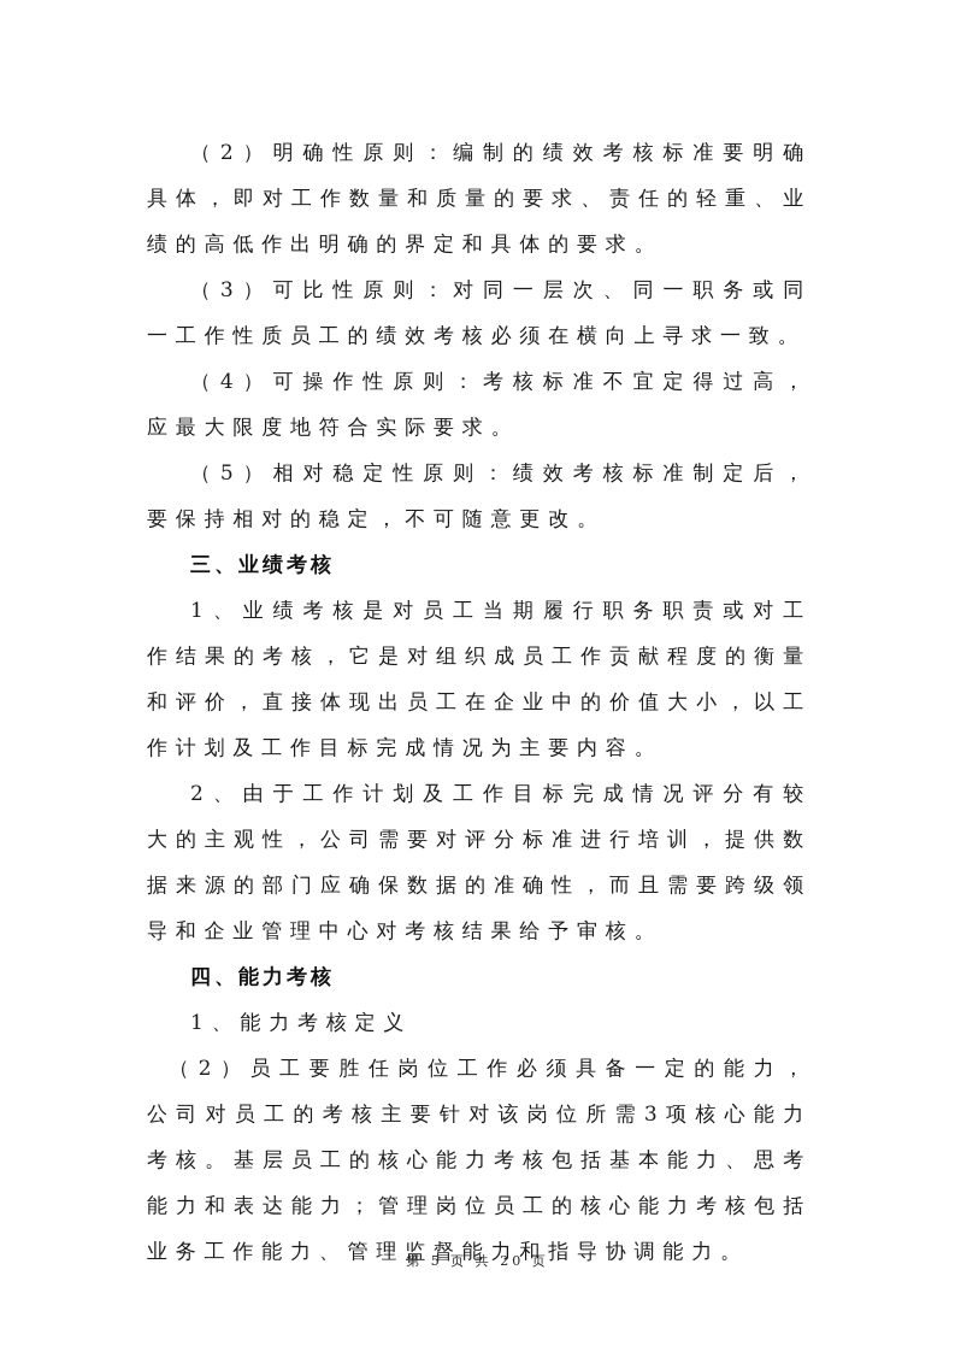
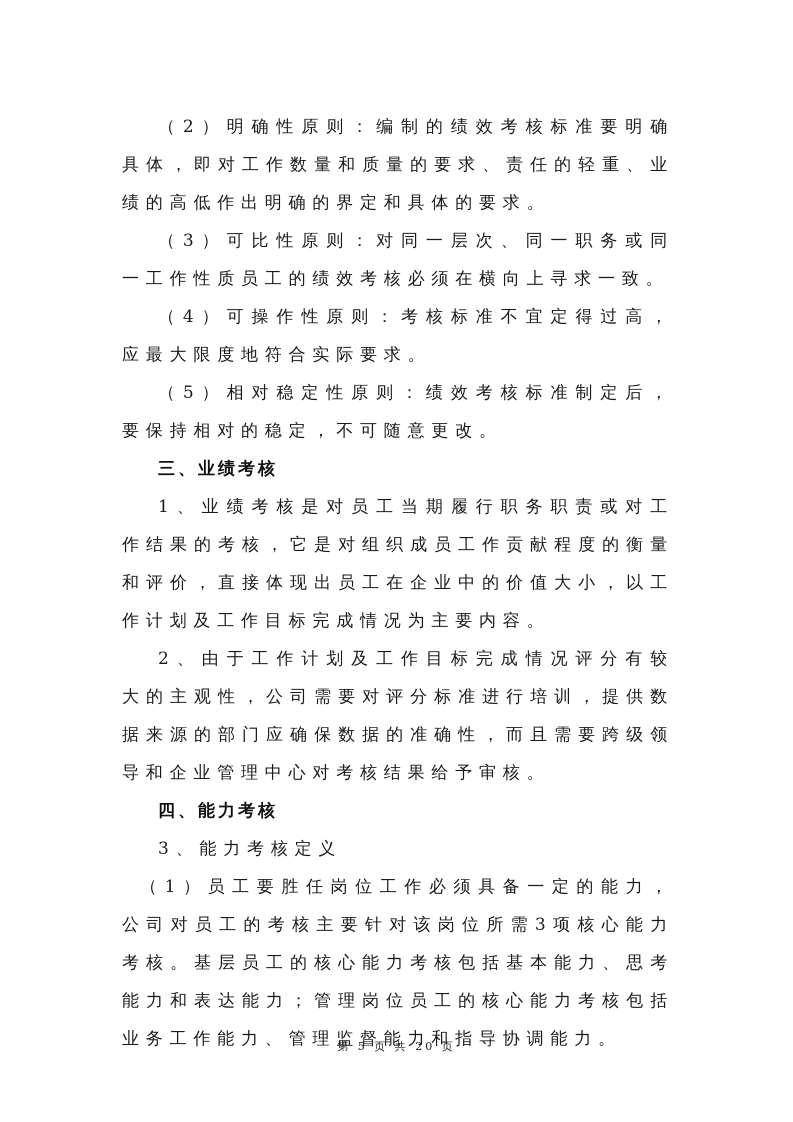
  （2）明确性原则：编制的绩效考核标准要明确具体，即对工作数量和质量的要求、责任的轻重、业绩的高低作出明确的界定和具体的要求。
  （3）可比性原则：对同一层次、同一职务或同一工作性质员工的绩效考核必须在横向上寻求一致。
  （4）可操作性原则：考核标准不宜定得过高，应最大限度地符合实际要求。
  （5）相对稳定性原则：绩效考核标准制定后，要保持相对的稳定，不可随意更改。
  三、业绩考核
  1、业绩考核是对员工当期履行职务职责或对工作结果的考核，它是对组织成员工作贡献程度的衡量和评价，直接体现出员工在企业中的价值大小，以工作计划及工作目标完成情况为主要内容。
  2、由于工作计划及工作目标完成情况评分有较大的主观性，公司需要对评分标准进行培训，提供数据来源的部门应确保数据的准确性，而且需要跨级领导和企业管理中心对考核结果给予审核。
  四、能力考核
- 1、能力考核定义
+ 3、能力考核定义
- （2）员工要胜任岗位工作必须具备一定的能力，公司对员工的考核主要针对该岗位所需3项核心能力考核。基层员工的核心能力考核包括基本能力、思考能力和表达能力；管理岗位员工的核心能力考核包括业务工作能力、管理监督能力和指导协调能力。
+ （1）员工要胜任岗位工作必须具备一定的能力，公司对员工的考核主要针对该岗位所需3项核心能力考核。基层员工的核心能力考核包括基本能力、思考能力和表达能力；管理岗位员工的核心能力考核包括业务工作能力、管理监督能力和指导协调能力。
  第 5 页 共 20 页
